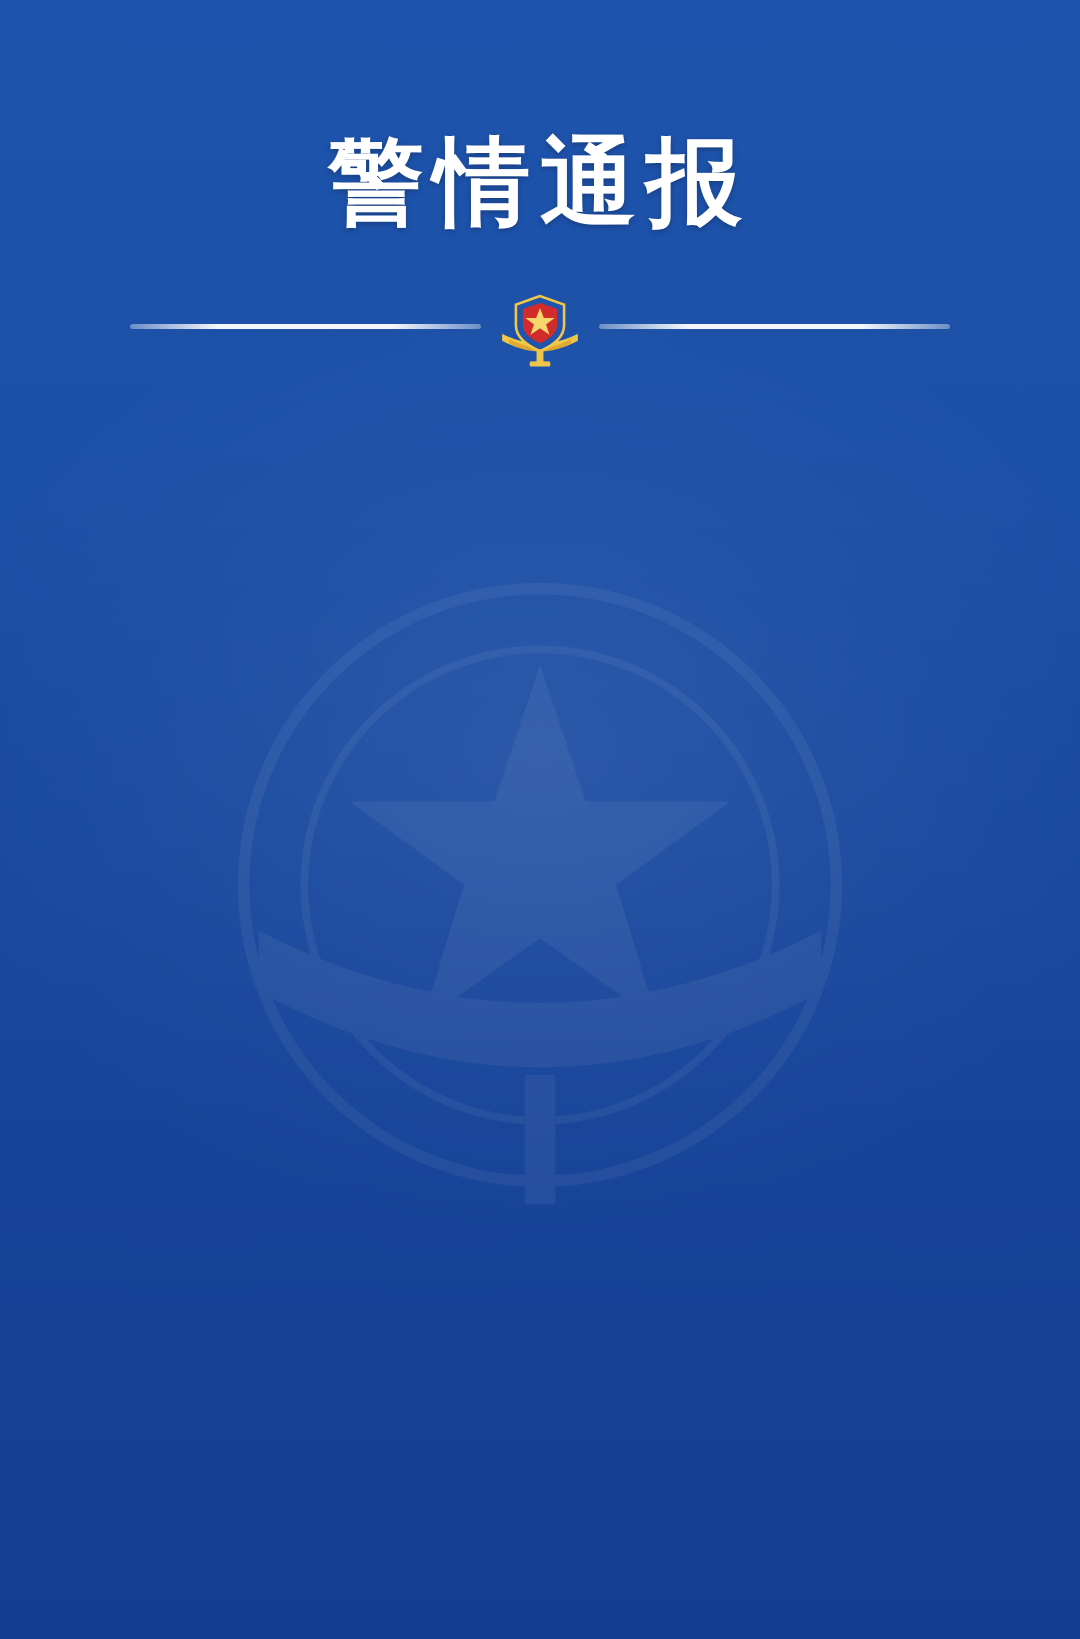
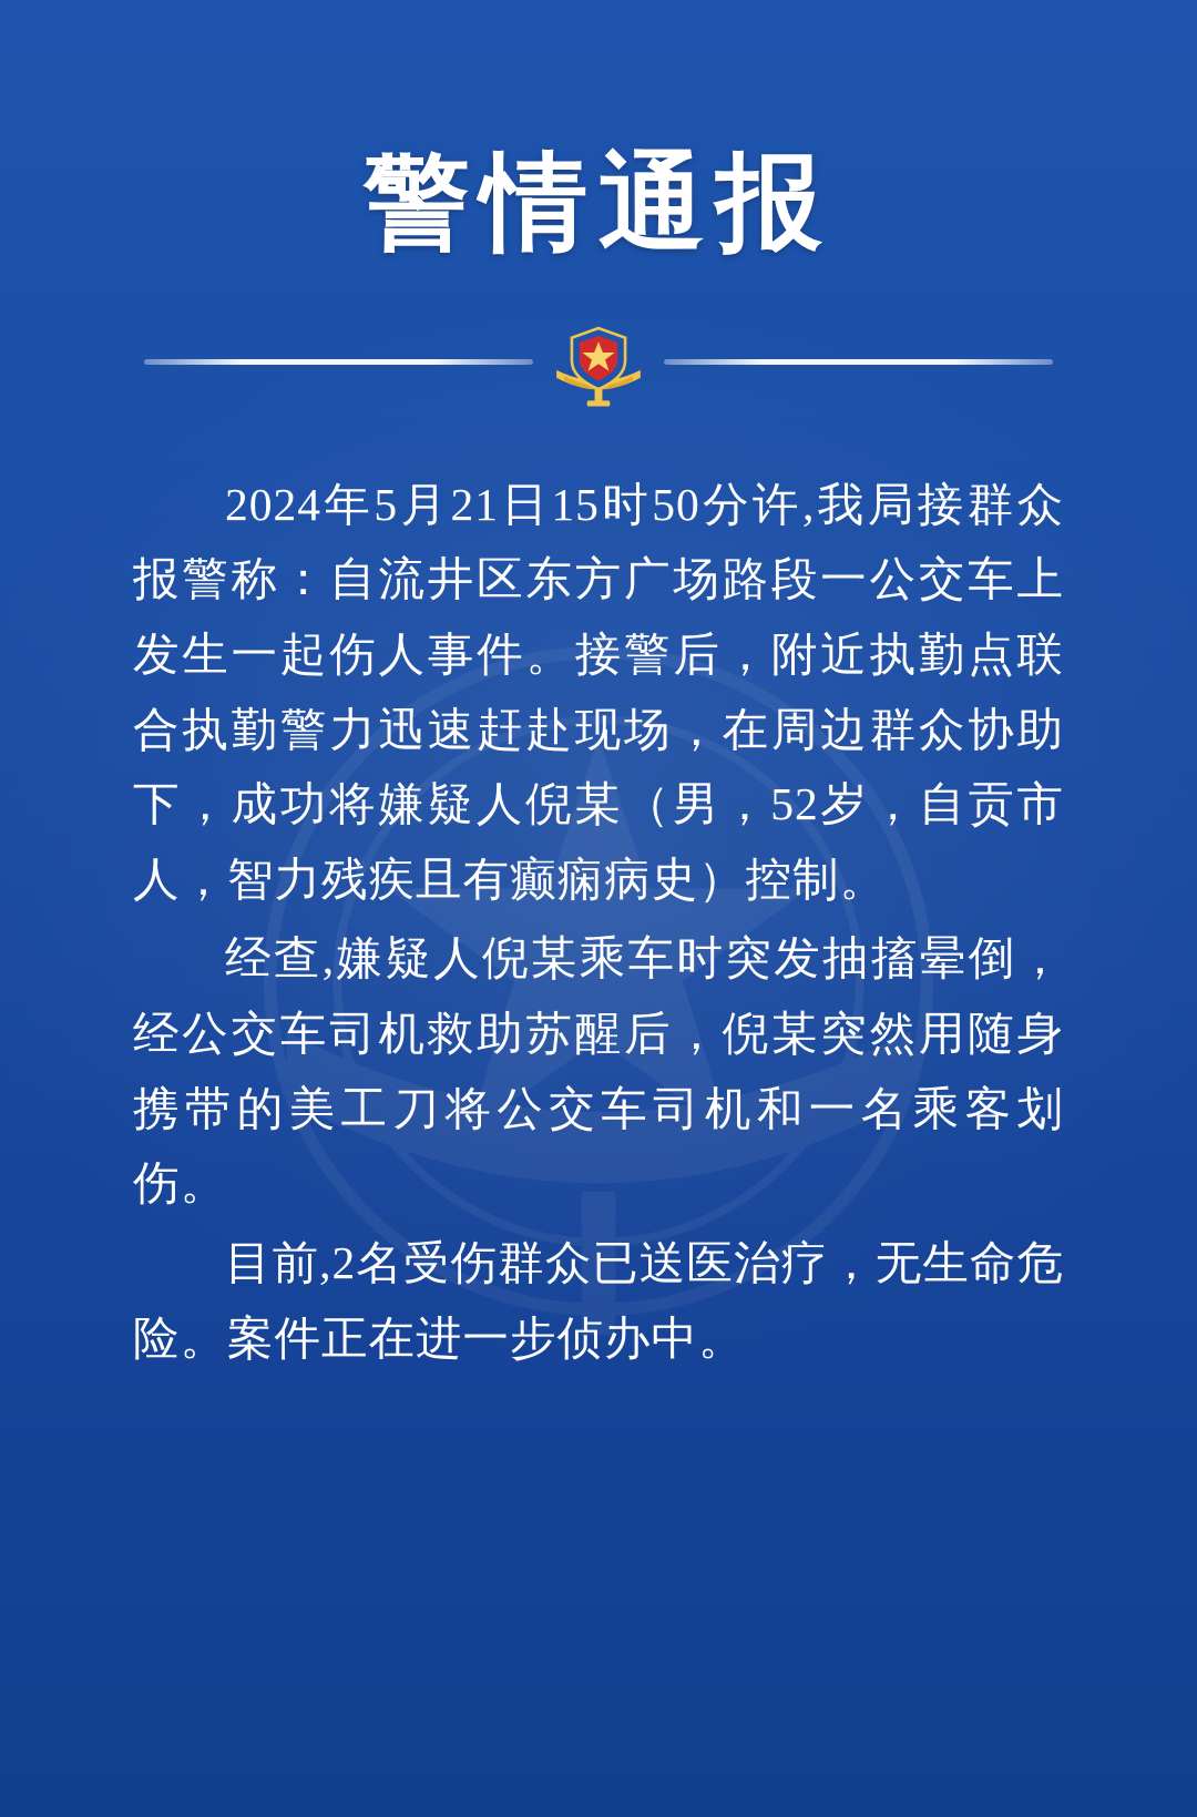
  警情通报
+ 2024年5月21日15时50分许,我局接群众报警称：自流井区东方广场路段一公交车上发生一起伤人事件。接警后，附近执勤点联合执勤警力迅速赶赴现场，在周边群众协助下，成功将嫌疑人倪某（男，52岁，自贡市人，智力残疾且有癫痫病史）控制。
+ 经查,嫌疑人倪某乘车时突发抽搐晕倒，经公交车司机救助苏醒后，倪某突然用随身携带的美工刀将公交车司机和一名乘客划伤。
+ 目前,2名受伤群众已送医治疗，无生命危险。案件正在进一步侦办中。
